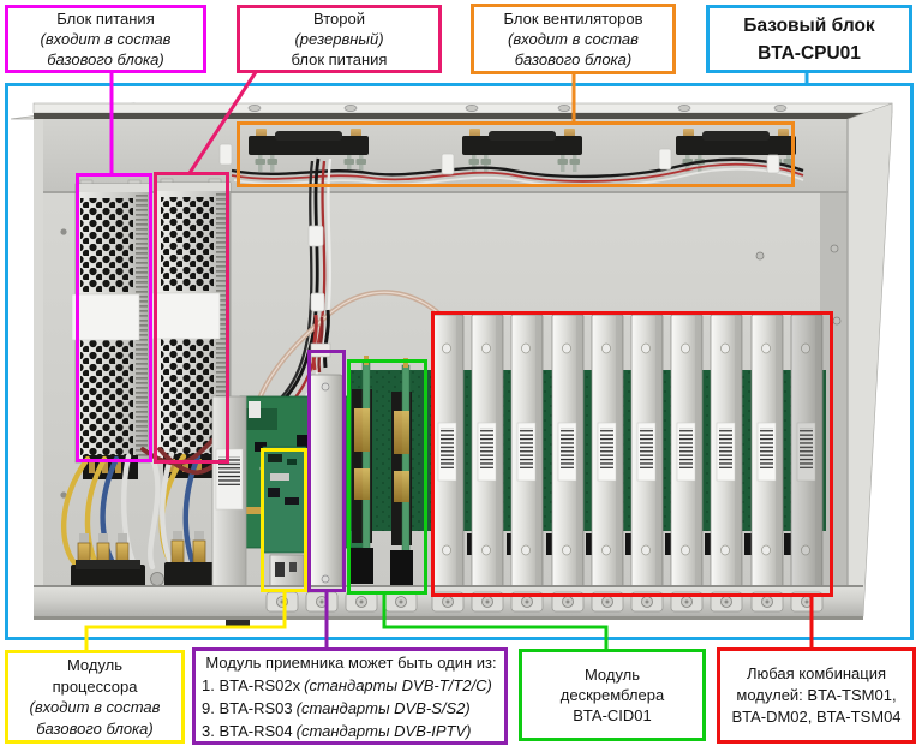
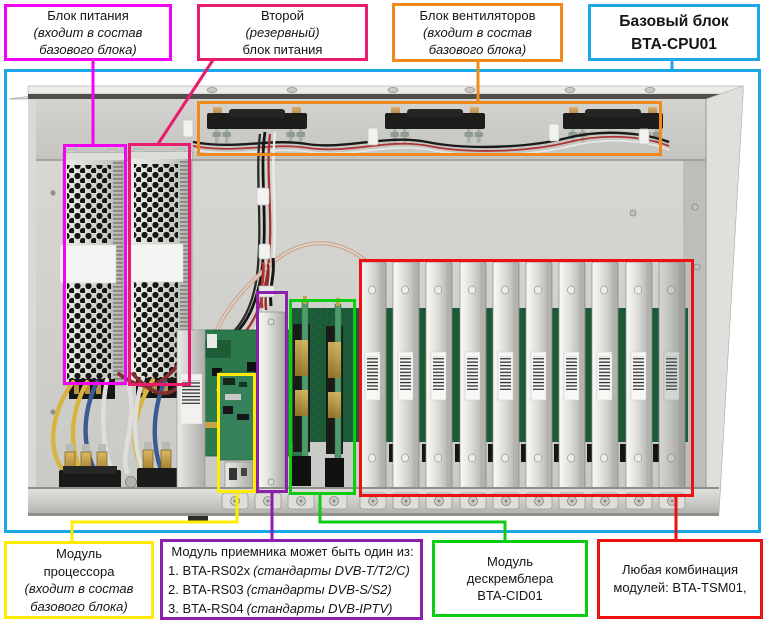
  Блок питания
  (входит в состав
  базового блока)
  Второй
  (резервный)
  блок питания
  Блок вентиляторов
  (входит в состав
  базового блока)
  Базовый блок
  BTA-CPU01
  Модуль
  процессора
  (входит в состав
  базового блока)
  Модуль приемника может быть один из:
  1. BTA-RS02x (стандарты DVB-T/T2/C)
- 9. BTA-RS03 (стандарты DVB-S/S2)
+ 2. BTA-RS03 (стандарты DVB-S/S2)
  3. BTA-RS04 (стандарты DVB-IPTV)
  Модуль
  дескремблера
  BTA-CID01
  Любая комбинация
  модулей: BTA-TSM01,
- BTA-DM02, BTA-TSM04
